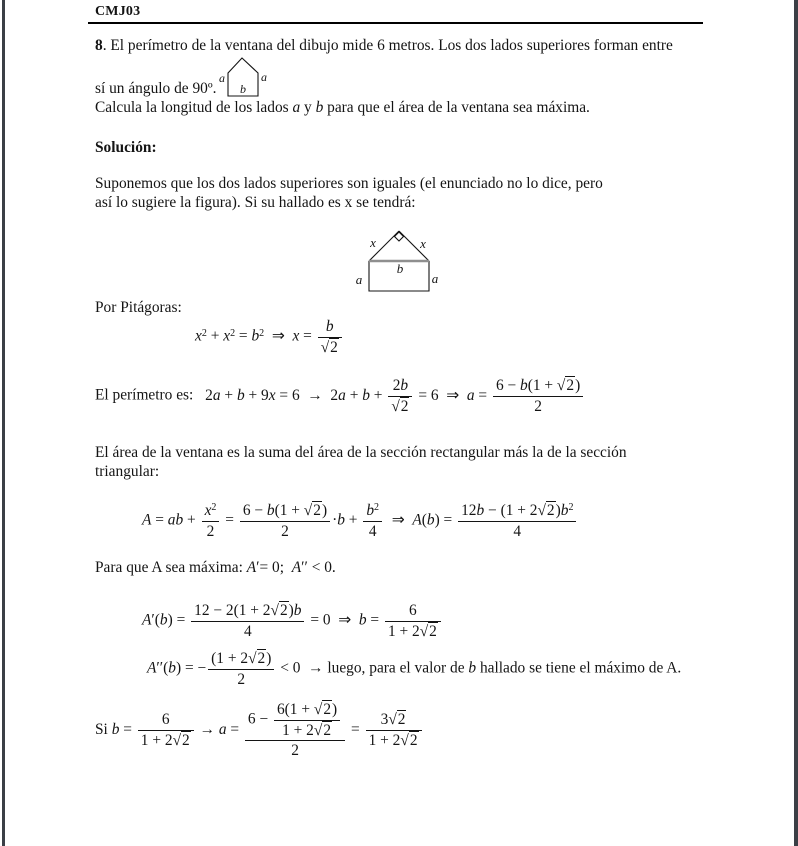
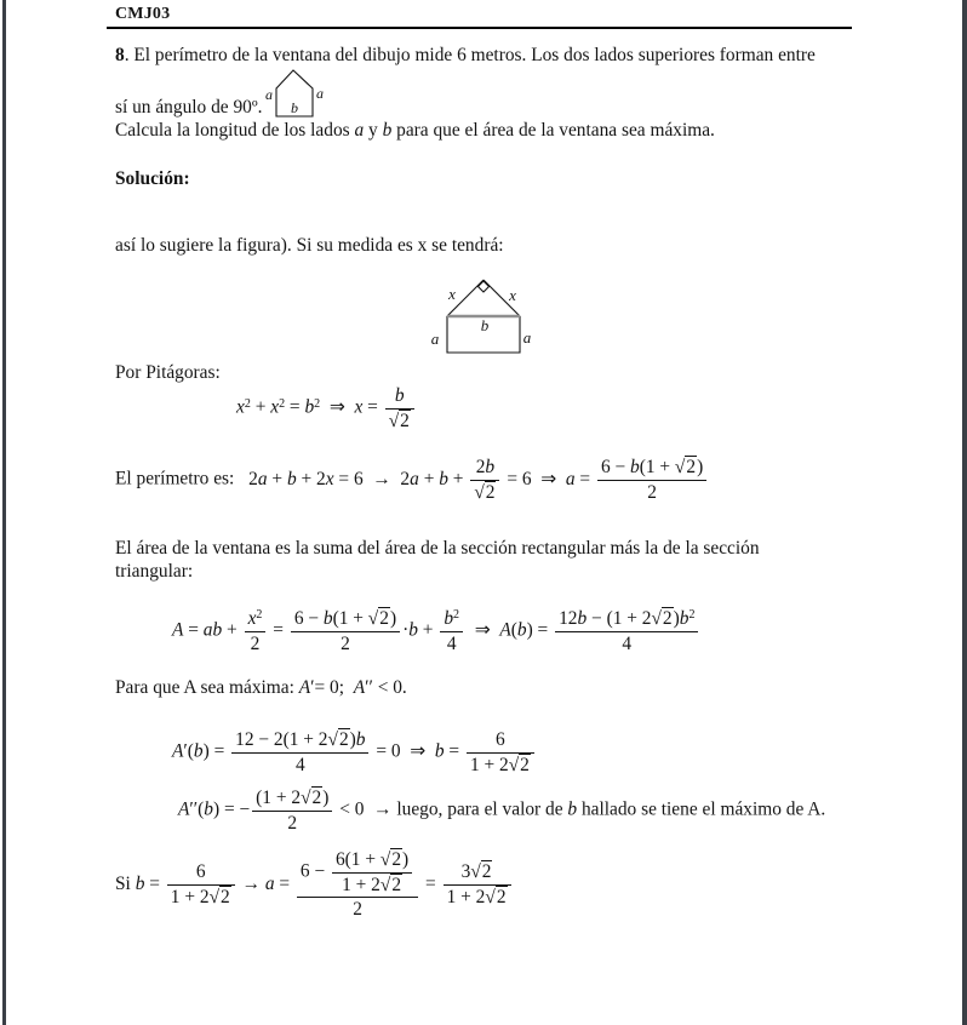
  CMJ03
  8. El perímetro de la ventana del dibujo mide 6 metros. Los dos lados superiores forman entre
  sí un ángulo de 90º.
  a
  b
  a
  Calcula la longitud de los lados a y b para que el área de la ventana sea máxima.
  Solución:
- Suponemos que los dos lados superiores son iguales (el enunciado no lo dice, pero
- así lo sugiere la figura). Si su hallado es x se tendrá:
+ así lo sugiere la figura). Si su medida es x se tendrá:
  x
  x
  b
  a
  a
  Por Pitágoras:
  x2 + x2 = b2 ⇒ x =
  b
  √2
- El perímetro es: 2a + b + 9x = 6 → 2a + b +
+ El perímetro es: 2a + b + 2x = 6 → 2a + b +
  2b
  √2
  = 6 ⇒ a =
  6 − b(1 + √2)
  2
  El área de la ventana es la suma del área de la sección rectangular más la de la sección
  triangular:
  A = ab +
  x2
  2
  =
  6 − b(1 + √2)
  2
  ·b +
  b2
  4
  ⇒ A(b) =
  12b − (1 + 2√2)b2
  4
  Para que A sea máxima: A′= 0; A′′ < 0.
  A′(b) =
  12 − 2(1 + 2√2)b
  4
  = 0 ⇒ b =
  6
  1 + 2√2
  A′′(b) = −
  (1 + 2√2)
  2
  < 0 → luego, para el valor de b hallado se tiene el máximo de A.
  Si b =
  6
  1 + 2√2
  → a =
  6 −
  6(1 + √2)
  1 + 2√2
  2
  =
  3√2
  1 + 2√2
